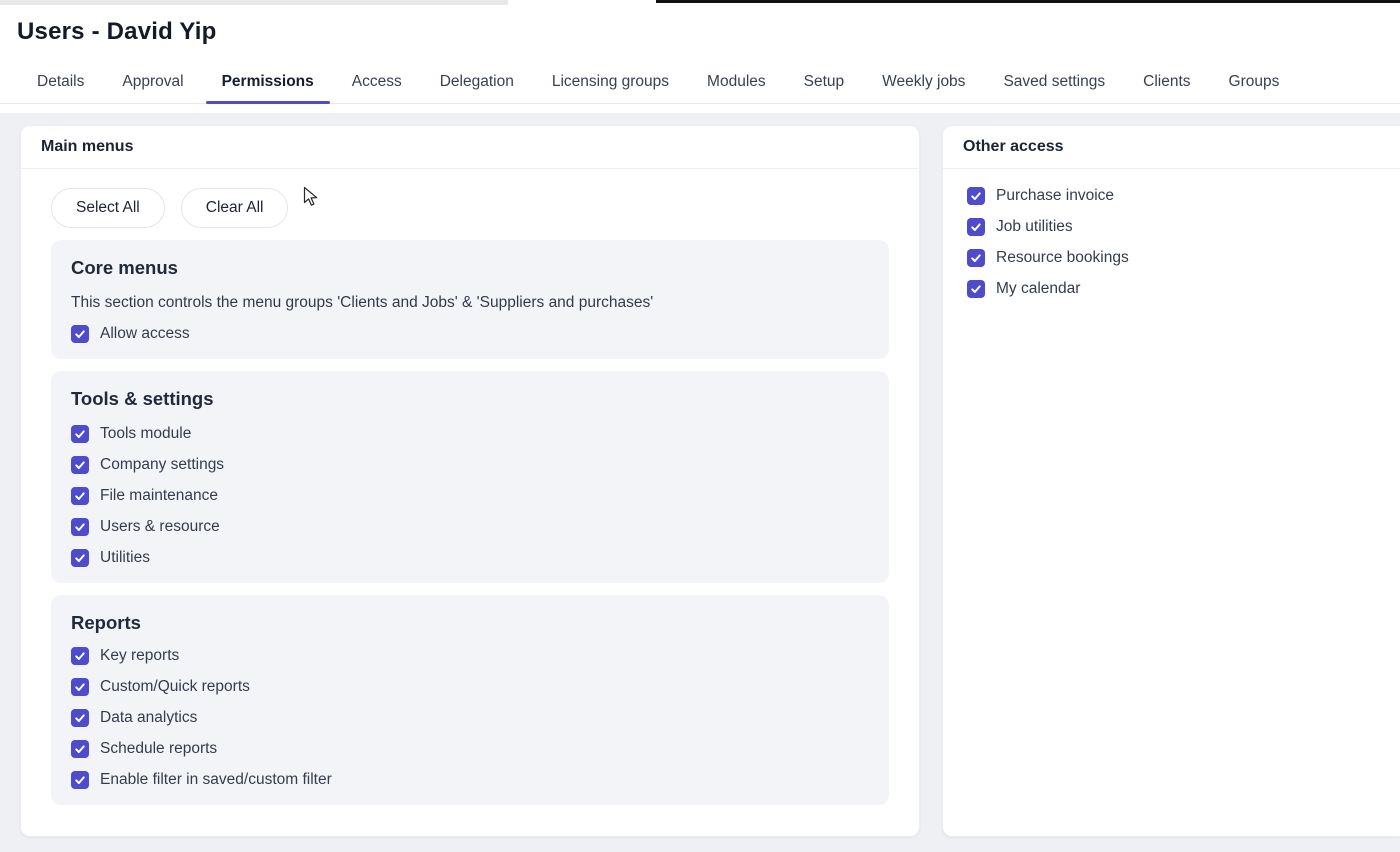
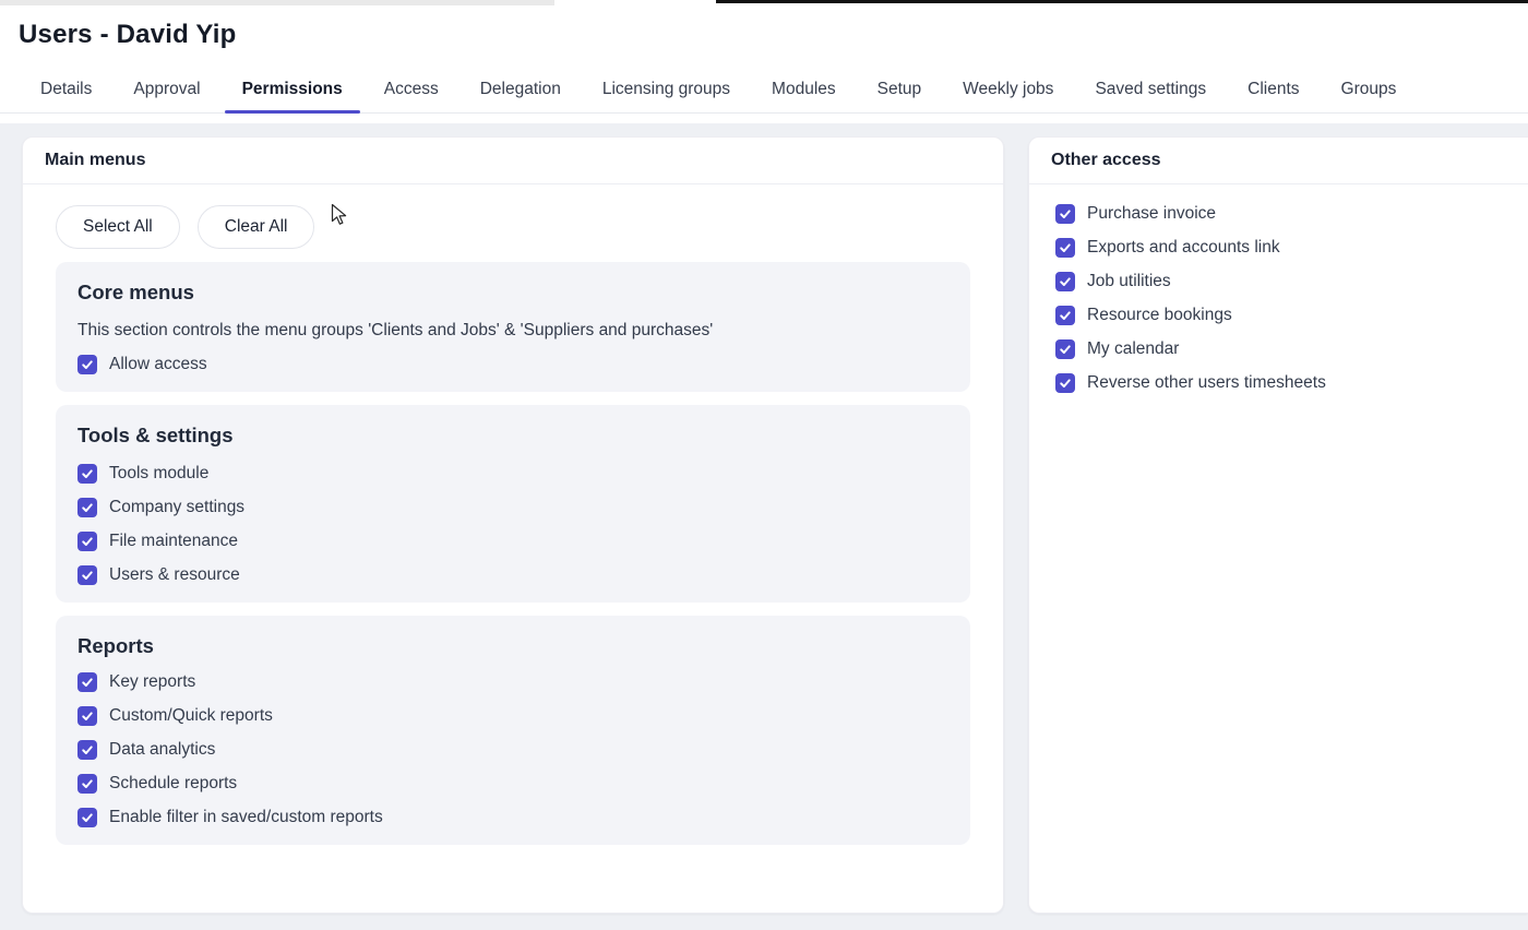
  Users - David Yip
  Details
  Approval
  Permissions
  Access
  Delegation
  Licensing groups
  Modules
  Setup
  Weekly jobs
  Saved settings
  Clients
  Groups
  Main menus
  Select All
  Clear All
  Core menus
  This section controls the menu groups 'Clients and Jobs' & 'Suppliers and purchases'
  Allow access
  Tools & settings
  Tools module
  Company settings
  File maintenance
  Users & resource
- Utilities
  Reports
  Key reports
  Custom/Quick reports
  Data analytics
  Schedule reports
- Enable filter in saved/custom filter
+ Enable filter in saved/custom reports
  Other access
  Purchase invoice
+ Exports and accounts link
  Job utilities
  Resource bookings
  My calendar
+ Reverse other users timesheets
